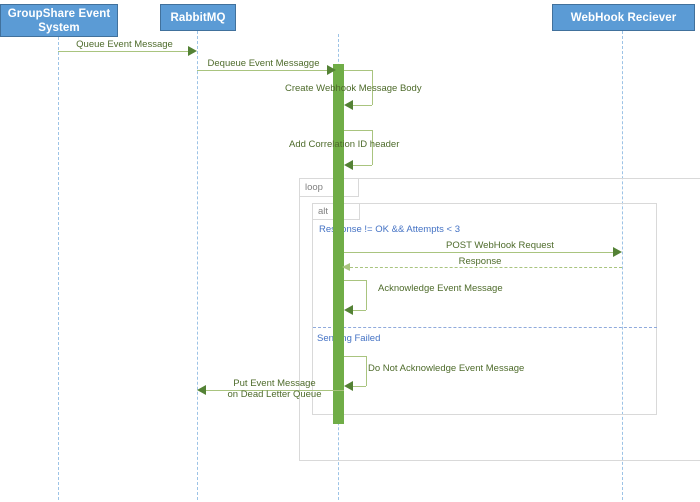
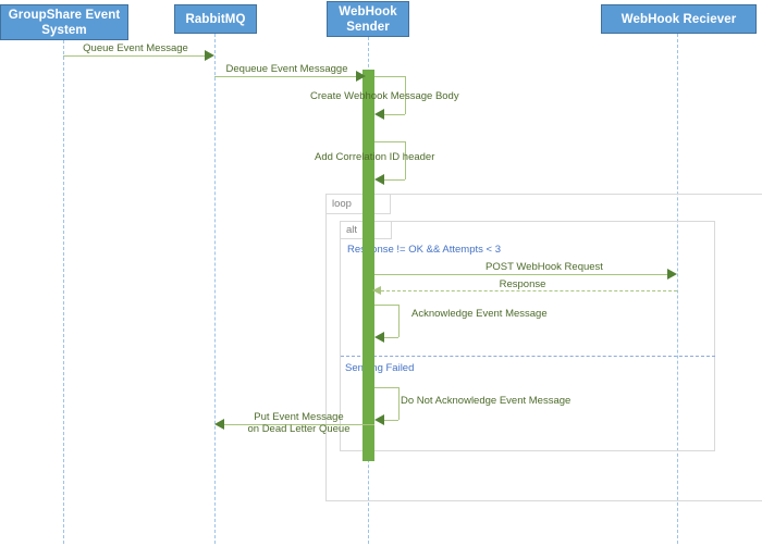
  GroupShare Event
  System
  RabbitMQ
+ WebHook
+ Sender
  WebHook Reciever
  loop
  alt
  Rense != OK && Attempts < 3
  Seng Failed
  Queue Event Message
  Dequeue Event Messagge
  Create Webhook Message Body
  Add Correlation ID header
  POST WebHook Request
  Response
  Acknowledge Event Message
  Do Not Acknowledge Event Message
  Put Event Message
  on Dead Letter Queue
